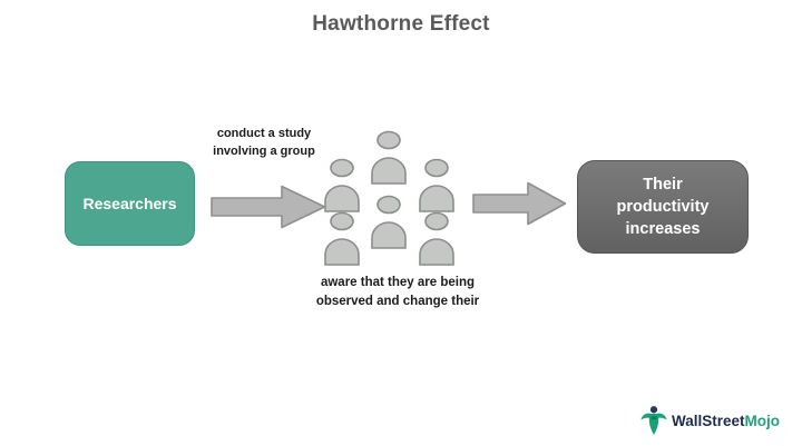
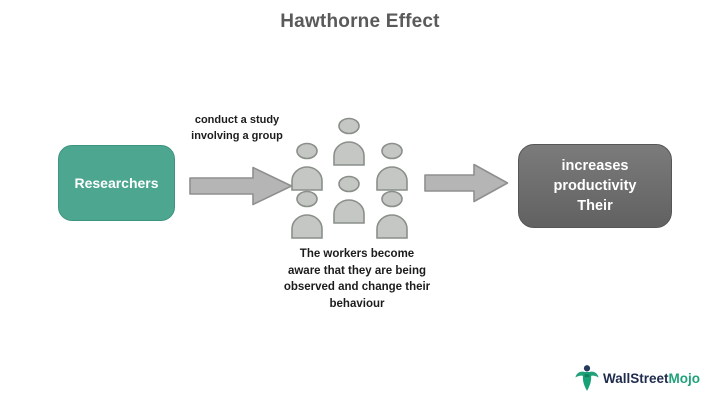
  Hawthorne Effect
  Researchers
  conduct a study
  involving a group
+ The workers become
  aware that they are being
  observed and change their
+ behaviour
- Their
+ increases
  productivity
- increases
+ Their
  WallStreetMojo
